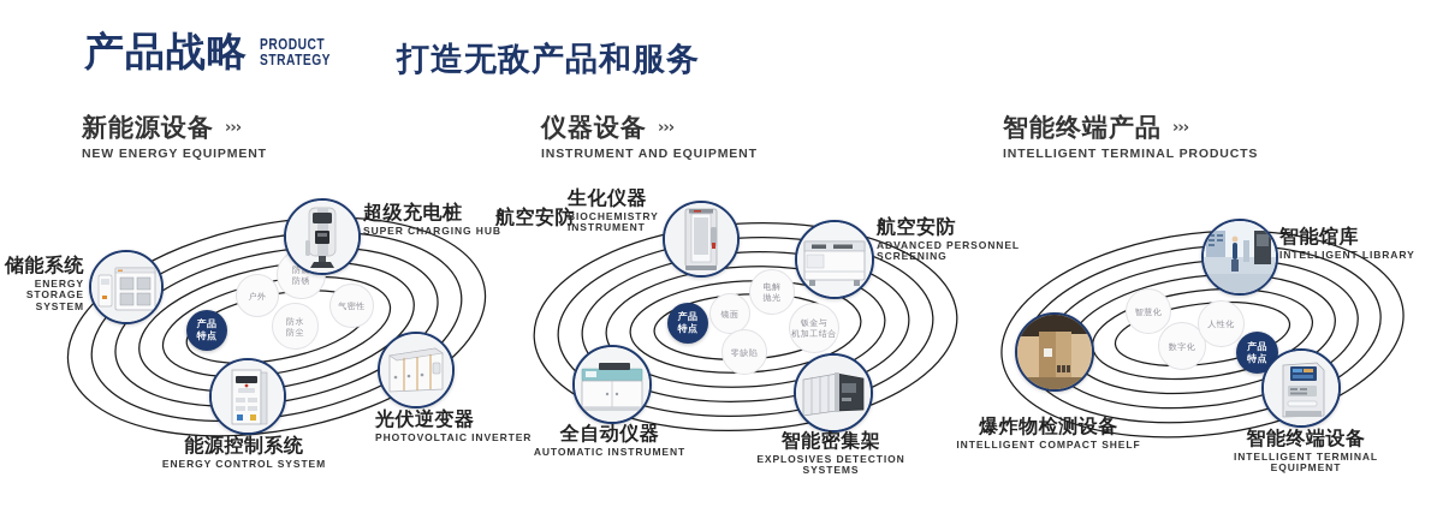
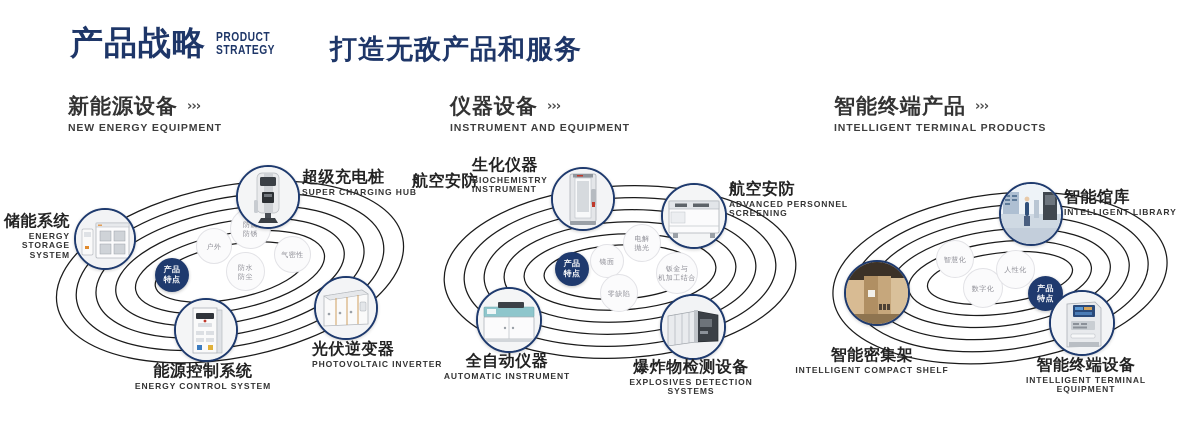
  产品战略
  PRODUCT
  STRATEGY
  打造无敌产品和服务
  新能源设备
  ›››
  NEW ENERGY EQUIPMENT
  仪器设备
  ›››
  INSTRUMENT AND EQUIPMENT
  智能终端产品
  ›››
  INTELLIGENT TERMINAL PRODUCTS
  户外
  防锈
  防水
  防尘
  气密性
  产品
  特点
  储能系统
  ENERGY STORAGE SYSTEM
  超级充电桩
  SUPER CHARGING HUB
  光伏逆变器
  PHOTOVOLTAIC INVERTER
  能源控制系统
  ENERGY CONTROL SYSTEM
  镜面
  电解
  抛光
  零缺陷
  钣金与
  机加工结合
  产品
  特点
  航空安防
  生化仪器
  BIOCHEMISTRY INSTRUMENT
  航空安防
  ADVANCED PERSONNEL SCREENING
- 智能密集架
+ 爆炸物检测设备
  EXPLOSIVES DETECTION SYSTEMS
  全自动仪器
  AUTOMATIC INSTRUMENT
  智慧化
  数字化
  人性化
  产品
  特点
  智能馆库
  INTELLIGENT LIBRARY
- 爆炸物检测设备
+ 智能密集架
  INTELLIGENT COMPACT SHELF
  智能终端设备
  INTELLIGENT TERMINAL EQUIPMENT
